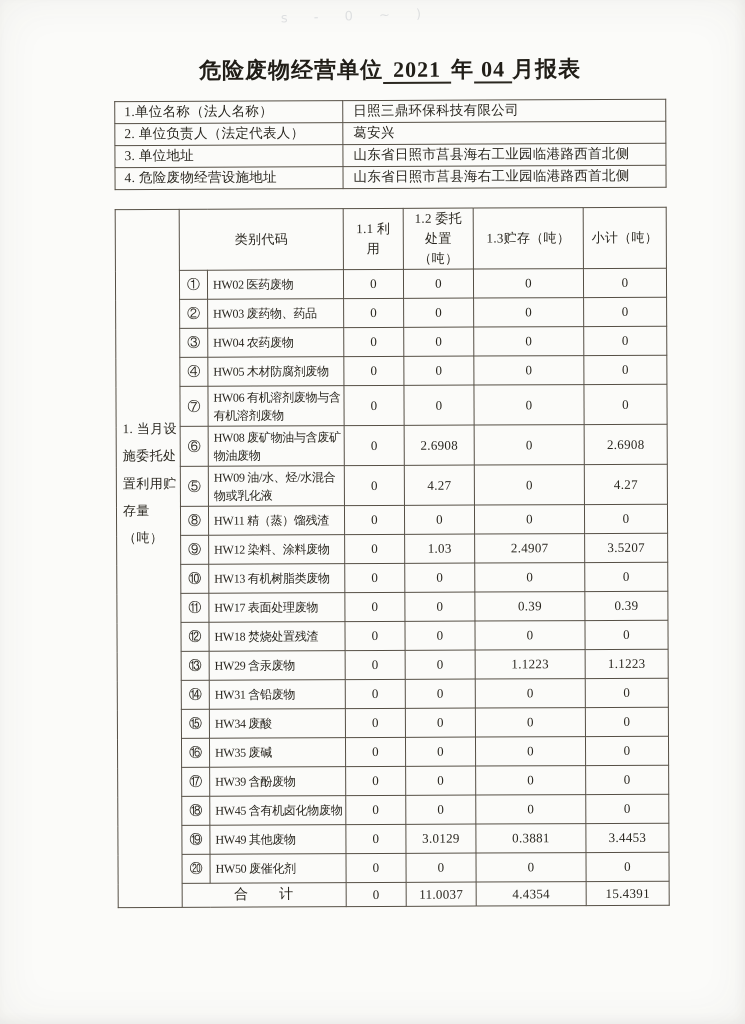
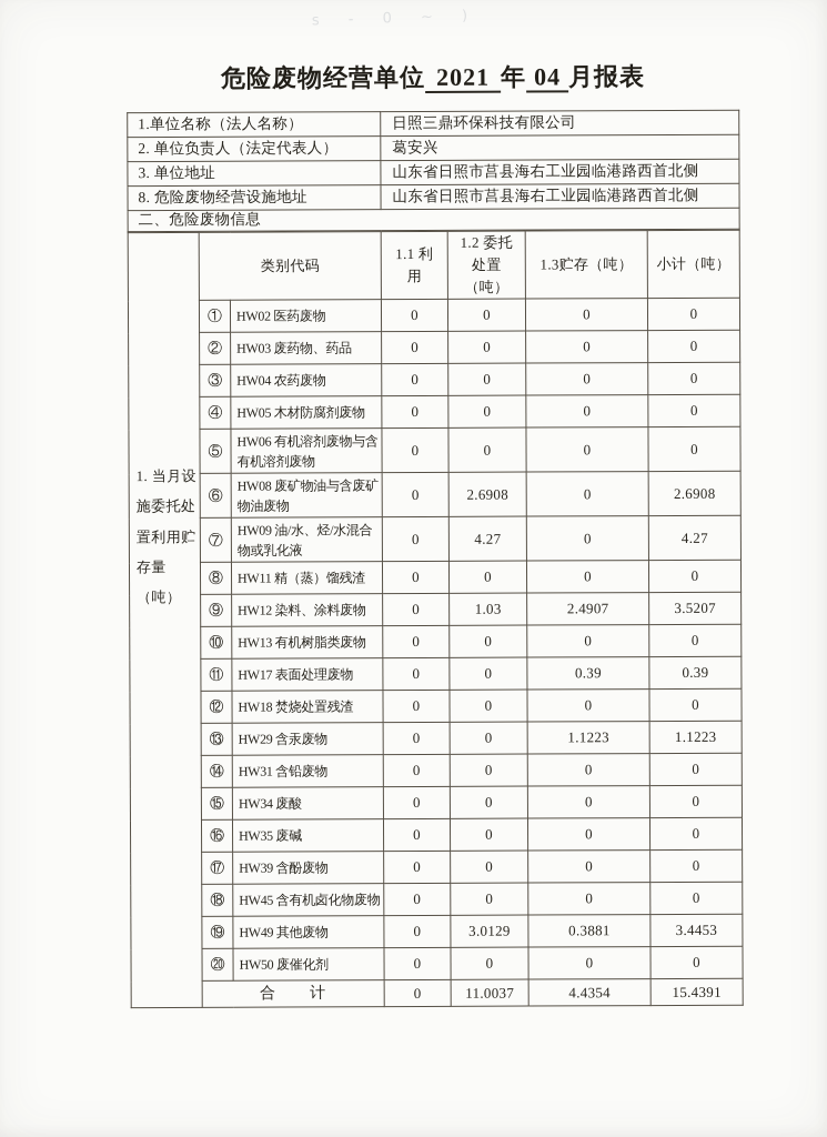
  危险废物经营单位 2021 年 04 月报表
  1.单位名称（法人名称）	日照三鼎环保科技有限公司
  2. 单位负责人（法定代表人）	葛安兴
  3. 单位地址	山东省日照市莒县海右工业园临港路西首北侧
- 4. 危险废物经营设施地址	山东省日照市莒县海右工业园临港路西首北侧
+ 8. 危险废物经营设施地址	山东省日照市莒县海右工业园临港路西首北侧
+ 二、危险废物信息
  1. 当月设施委托处置利用贮存量（吨）	类别代码	1.1 利用	1.2 委托处置（吨）	1.3贮存（吨）	小计（吨）
  ①	HW02 医药废物	0	0	0	0
  ②	HW03 废药物、药品	0	0	0	0
  ③	HW04 农药废物	0	0	0	0
  ④	HW05 木材防腐剂废物	0	0	0	0
- ⑦	HW06 有机溶剂废物与含有机溶剂废物	0	0	0	0
+ ⑤	HW06 有机溶剂废物与含有机溶剂废物	0	0	0	0
  ⑥	HW08 废矿物油与含废矿物油废物	0	2.6908	0	2.6908
- ⑤	HW09 油/水、烃/水混合物或乳化液	0	4.27	0	4.27
+ ⑦	HW09 油/水、烃/水混合物或乳化液	0	4.27	0	4.27
  ⑧	HW11 精（蒸）馏残渣	0	0	0	0
  ⑨	HW12 染料、涂料废物	0	1.03	2.4907	3.5207
  ⑩	HW13 有机树脂类废物	0	0	0	0
  ⑪	HW17 表面处理废物	0	0	0.39	0.39
  ⑫	HW18 焚烧处置残渣	0	0	0	0
  ⑬	HW29 含汞废物	0	0	1.1223	1.1223
  ⑭	HW31 含铅废物	0	0	0	0
  ⑮	HW34 废酸	0	0	0	0
  ⑯	HW35 废碱	0	0	0	0
  ⑰	HW39 含酚废物	0	0	0	0
  ⑱	HW45 含有机卤化物废物	0	0	0	0
  ⑲	HW49 其他废物	0	3.0129	0.3881	3.4453
  ⑳	HW50 废催化剂	0	0	0	0
  合 计	0	11.0037	4.4354	15.4391
